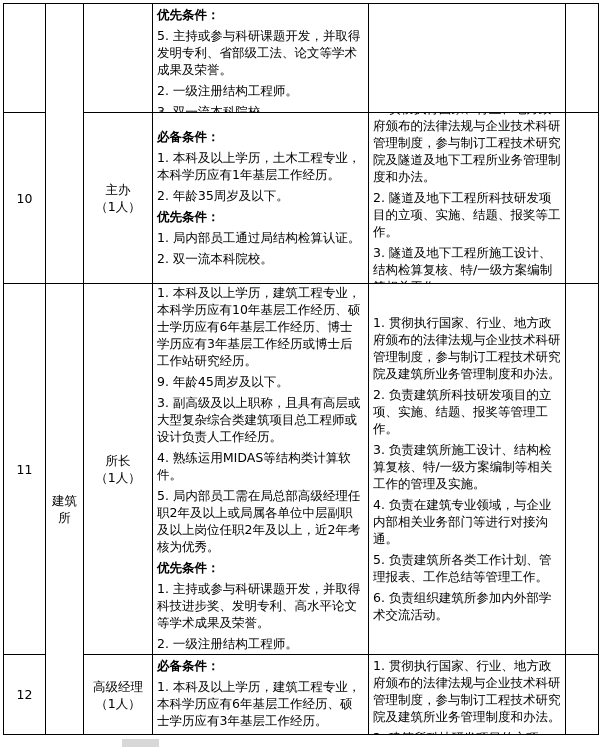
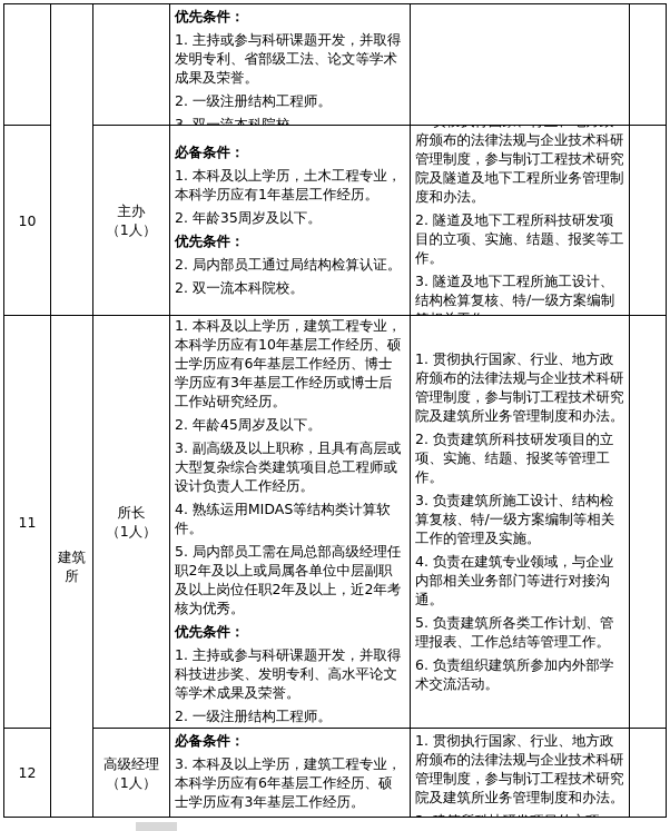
- 			优先条件： 5. 主持或参与科研课题开发，并取得发明专利、省部级工法、论文等学术成果及荣誉。 2. 一级注册结构工程师。 3. 双一流本科院校。
+ 			优先条件： 1. 主持或参与科研课题开发，并取得发明专利、省部级工法、论文等学术成果及荣誉。 2. 一级注册结构工程师。 3. 双一流本科院校。
- 10	主办 （1人）	必备条件： 1. 本科及以上学历，土木工程专业，本科学历应有1年基层工作经历。 2. 年龄35周岁及以下。 优先条件： 1. 局内部员工通过局结构检算认证。 2. 双一流本科院校。	府颁布的法律法规与企业技术科研管理制度，参与制订工程技术研究院及隧道及地下工程所业务管理制度和办法。 2. 隧道及地下工程所科技研发项目的立项、实施、结题、报奖等工作。 3. 隧道及地下工程所施工设计、结构检算复核、特/一级方案编制
+ 10	主办 （1人）	必备条件： 1. 本科及以上学历，土木工程专业，本科学历应有1年基层工作经历。 2. 年龄35周岁及以下。 优先条件： 2. 局内部员工通过局结构检算认证。 2. 双一流本科院校。	府颁布的法律法规与企业技术科研管理制度，参与制订工程技术研究院及隧道及地下工程所业务管理制度和办法。 2. 隧道及地下工程所科技研发项目的立项、实施、结题、报奖等工作。 3. 隧道及地下工程所施工设计、结构检算复核、特/一级方案编制
- 11	建筑所	所长 （1人）	1. 本科及以上学历，建筑工程专业，本科学历应有10年基层工作经历、硕士学历应有6年基层工作经历、博士学历应有3年基层工作经历或博士后工作站研究经历。 9. 年龄45周岁及以下。 3. 副高级及以上职称，且具有高层或大型复杂综合类建筑项目总工程师或设计负责人工作经历。 4. 熟练运用MIDAS等结构类计算软件。 5. 局内部员工需在局总部高级经理任职2年及以上或局属各单位中层副职及以上岗位任职2年及以上，近2年考核为优秀。 优先条件： 1. 主持或参与科研课题开发，并取得科技进步奖、发明专利、高水平论文等学术成果及荣誉。 2. 一级注册结构工程师。	1. 贯彻执行国家、行业、地方政府颁布的法律法规与企业技术科研管理制度，参与制订工程技术研究院及建筑所业务管理制度和办法。 2. 负责建筑所科技研发项目的立项、实施、结题、报奖等管理工作。 3. 负责建筑所施工设计、结构检算复核、特/一级方案编制等相关工作的管理及实施。 4. 负责在建筑专业领域，与企业内部相关业务部门等进行对接沟通。 5. 负责建筑所各类工作计划、管理报表、工作总结等管理工作。 6. 负责组织建筑所参加内外部学术交流活动。
+ 11	建筑所	所长 （1人）	1. 本科及以上学历，建筑工程专业，本科学历应有10年基层工作经历、硕士学历应有6年基层工作经历、博士学历应有3年基层工作经历或博士后工作站研究经历。 2. 年龄45周岁及以下。 3. 副高级及以上职称，且具有高层或大型复杂综合类建筑项目总工程师或设计负责人工作经历。 4. 熟练运用MIDAS等结构类计算软件。 5. 局内部员工需在局总部高级经理任职2年及以上或局属各单位中层副职及以上岗位任职2年及以上，近2年考核为优秀。 优先条件： 1. 主持或参与科研课题开发，并取得科技进步奖、发明专利、高水平论文等学术成果及荣誉。 2. 一级注册结构工程师。	1. 贯彻执行国家、行业、地方政府颁布的法律法规与企业技术科研管理制度，参与制订工程技术研究院及建筑所业务管理制度和办法。 2. 负责建筑所科技研发项目的立项、实施、结题、报奖等管理工作。 3. 负责建筑所施工设计、结构检算复核、特/一级方案编制等相关工作的管理及实施。 4. 负责在建筑专业领域，与企业内部相关业务部门等进行对接沟通。 5. 负责建筑所各类工作计划、管理报表、工作总结等管理工作。 6. 负责组织建筑所参加内外部学术交流活动。
- 12	高级经理 （1人）	必备条件： 1. 本科及以上学历，建筑工程专业，本科学历应有6年基层工作经历、硕士学历应有3年基层工作经历。	1. 贯彻执行国家、行业、地方政府颁布的法律法规与企业技术科研管理制度，参与制订工程技术研究院及建筑所业务管理制度和办法。
+ 12	高级经理 （1人）	必备条件： 3. 本科及以上学历，建筑工程专业，本科学历应有6年基层工作经历、硕士学历应有3年基层工作经历。	1. 贯彻执行国家、行业、地方政府颁布的法律法规与企业技术科研管理制度，参与制订工程技术研究院及建筑所业务管理制度和办法。
